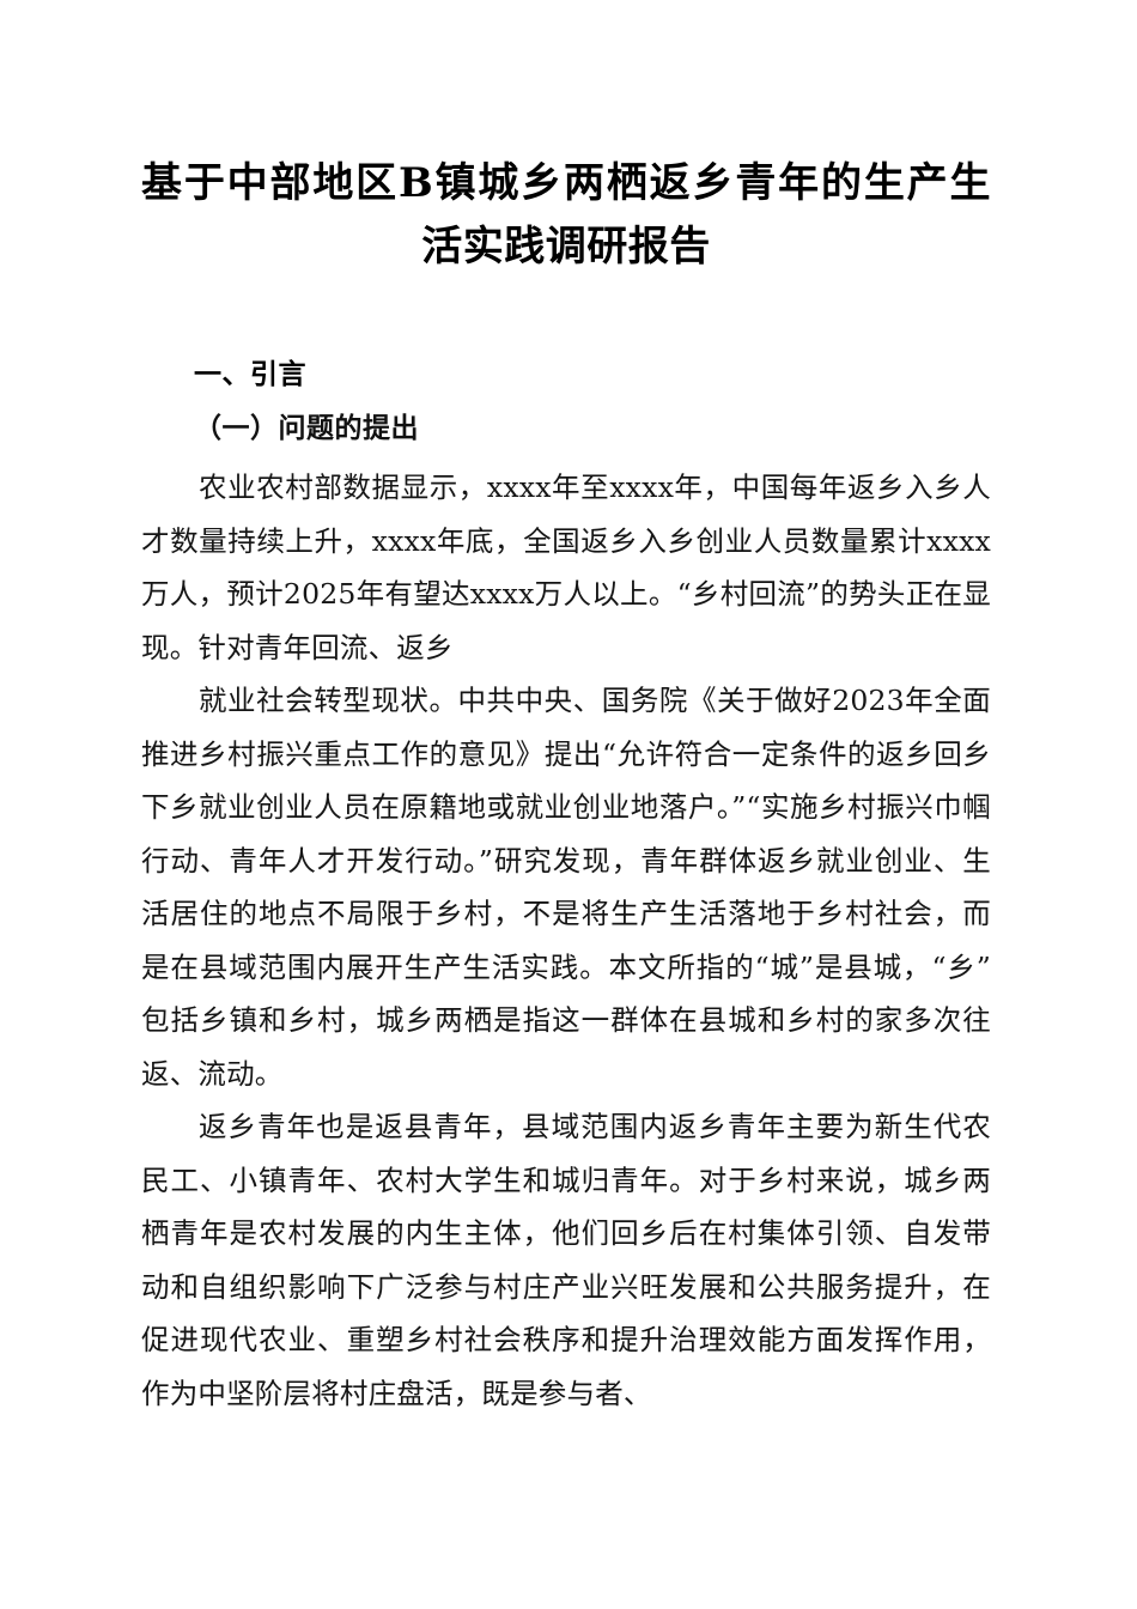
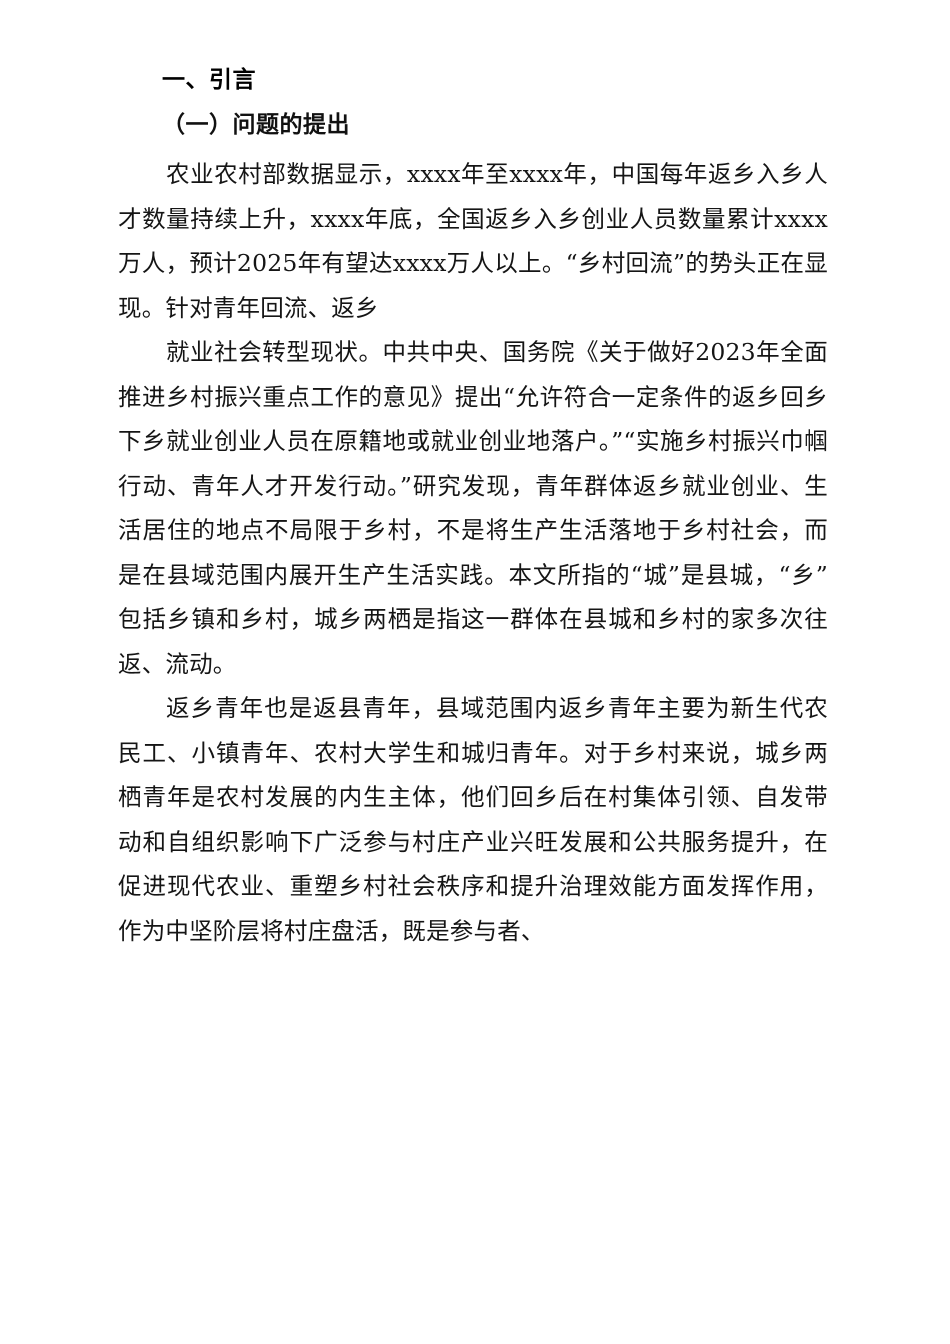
- 基于中部地区B镇城乡两栖返乡青年的生产生活实践调研报告
  一、引言
  （一）问题的提出
  农业农村部数据显示，xxxx年至xxxx年，中国每年返乡入乡人才数量持续上升，xxxx年底，全国返乡入乡创业人员数量累计xxxx万人，预计2025年有望达xxxx万人以上。“乡村回流”的势头正在显现。针对青年回流、返乡
  就业社会转型现状。中共中央、国务院《关于做好2023年全面推进乡村振兴重点工作的意见》提出“允许符合一定条件的返乡回乡下乡就业创业人员在原籍地或就业创业地落户。”“实施乡村振兴巾帼行动、青年人才开发行动。”研究发现，青年群体返乡就业创业、生活居住的地点不局限于乡村，不是将生产生活落地于乡村社会，而是在县域范围内展开生产生活实践。本文所指的“城”是县城，“乡”包括乡镇和乡村，城乡两栖是指这一群体在县城和乡村的家多次往返、流动。
  返乡青年也是返县青年，县域范围内返乡青年主要为新生代农民工、小镇青年、农村大学生和城归青年。对于乡村来说，城乡两栖青年是农村发展的内生主体，他们回乡后在村集体引领、自发带动和自组织影响下广泛参与村庄产业兴旺发展和公共服务提升，在促进现代农业、重塑乡村社会秩序和提升治理效能方面发挥作用，作为中坚阶层将村庄盘活，既是参与者、
